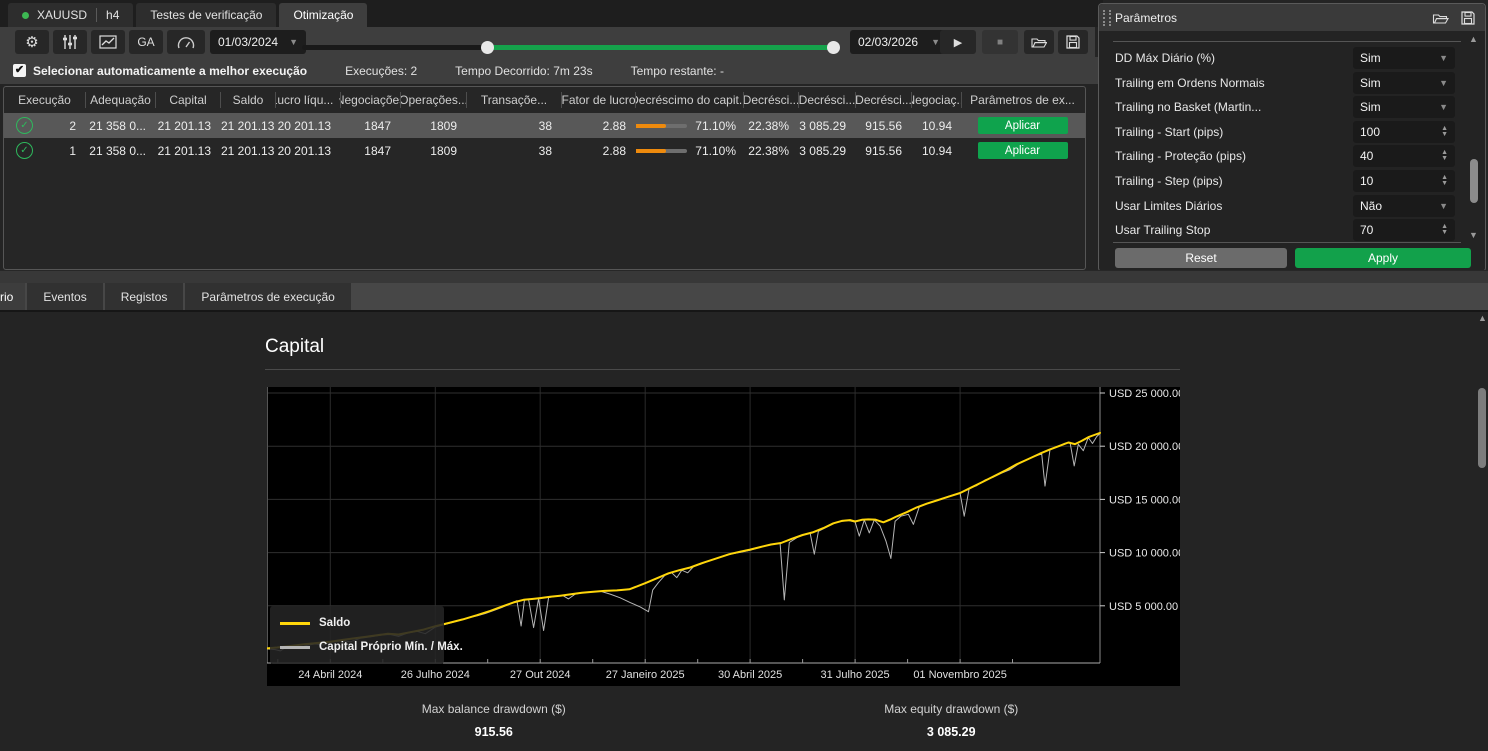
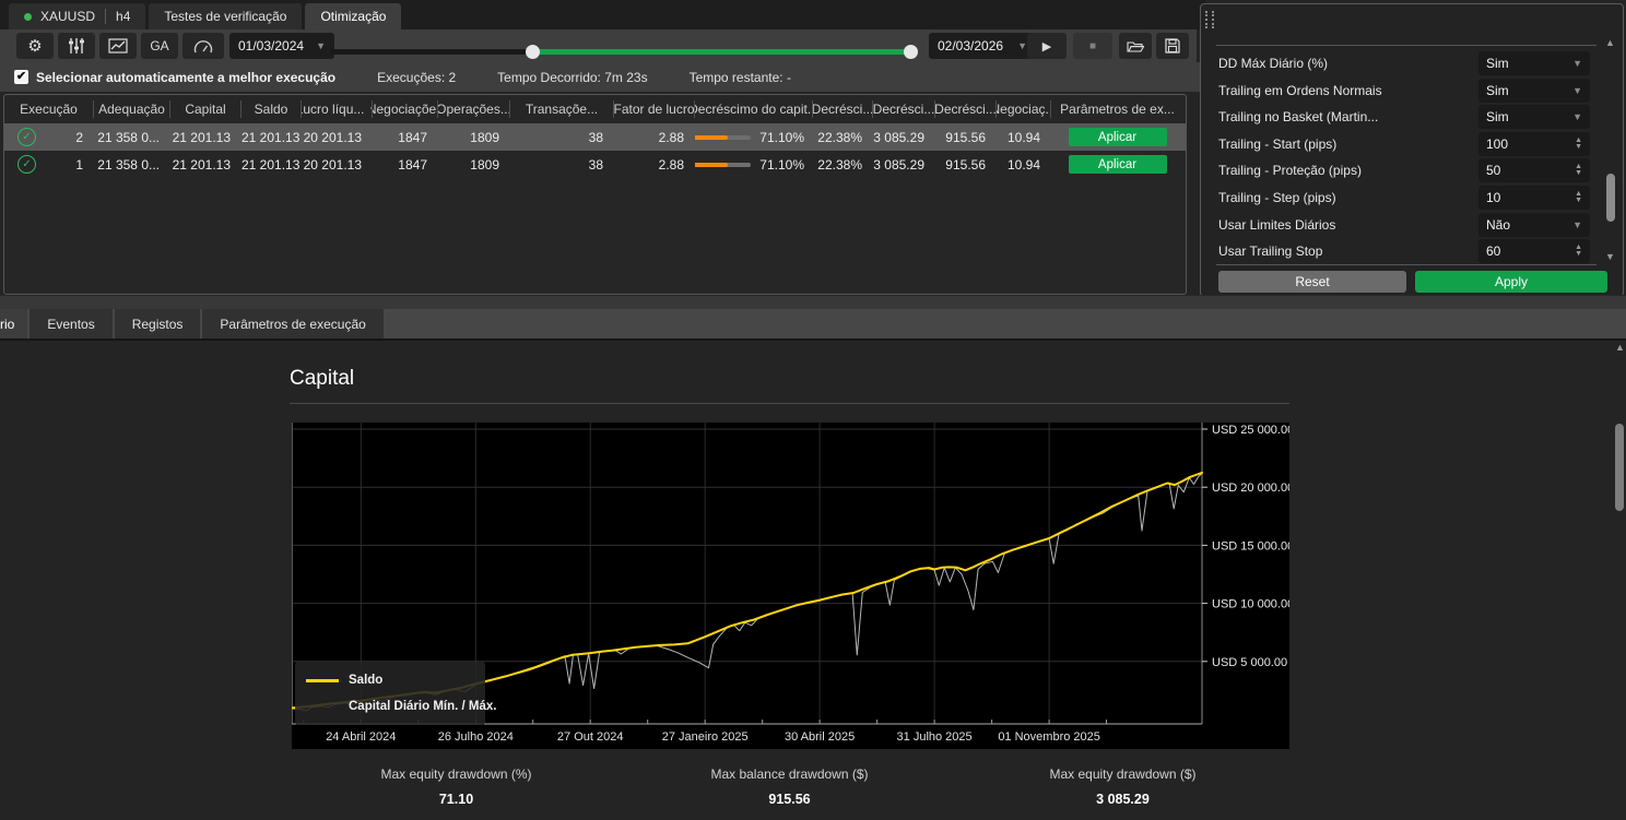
  XAUUSD
  h4
  Testes de verificação
  Otimização
  ⚙
  GA
  01/03/2024
  ▼
  02/03/2026
  ▼
  ▶
  ■
  ✔
  Selecionar automaticamente a melhor execução
  Execuções: 2
  Tempo Decorrido: 7m 23s
  Tempo restante: -
  Execução
  Adequação
  Capital
  Saldo
  ucro líqu...
  Negociaçõe
  Operações...
  Transaçõe...
  Fator de lucro
  ecréscimo do capit..
  Decrésci...
  Decrésci...
  Decrésci...
  egociaç..
  Parâmetros de ex...
  ✓
  2
  21 358 0...
  21 201.13
  21 201.13
  20 201.13
  1847
  1809
  38
  2.88
  71.10%
  22.38%
  3 085.29
  915.56
  10.94
  Aplicar
  ✓
  1
  21 358 0...
  21 201.13
  21 201.13
  20 201.13
  1847
  1809
  38
  2.88
  71.10%
  22.38%
  3 085.29
  915.56
  10.94
  Aplicar
- Parâmetros
  DD Máx Diário (%)
  Sim
  ▼
  Trailing em Ordens Normais
  Sim
  ▼
  Trailing no Basket (Martin...
  Sim
  ▼
  Trailing - Start (pips)
  100
  Trailing - Proteção (pips)
- 40
+ 50
  Trailing - Step (pips)
  10
  Usar Limites Diários
  Não
  ▼
  Usar Trailing Stop
- 70
+ 60
  ▲
  ▼
  Reset
  Apply
  rio
  Eventos
  Registos
  Parâmetros de execução
  Capital
  USD 5 000.00
  USD 10 000.0
  USD 15 000.0
  USD 20 000.0
  USD 25 000.0
  24 Abril 2024
  26 Julho 2024
  27 Out 2024
  27 Janeiro 2025
  30 Abril 2025
  31 Julho 2025
  01 Novembro 2025
  Saldo
- Capital Próprio Mín. / Máx.
+ Capital Diário Mín. / Máx.
+ Max equity drawdown (%)
+ 71.10
  Max balance drawdown ($)
  915.56
  Max equity drawdown ($)
  3 085.29
  ▲
